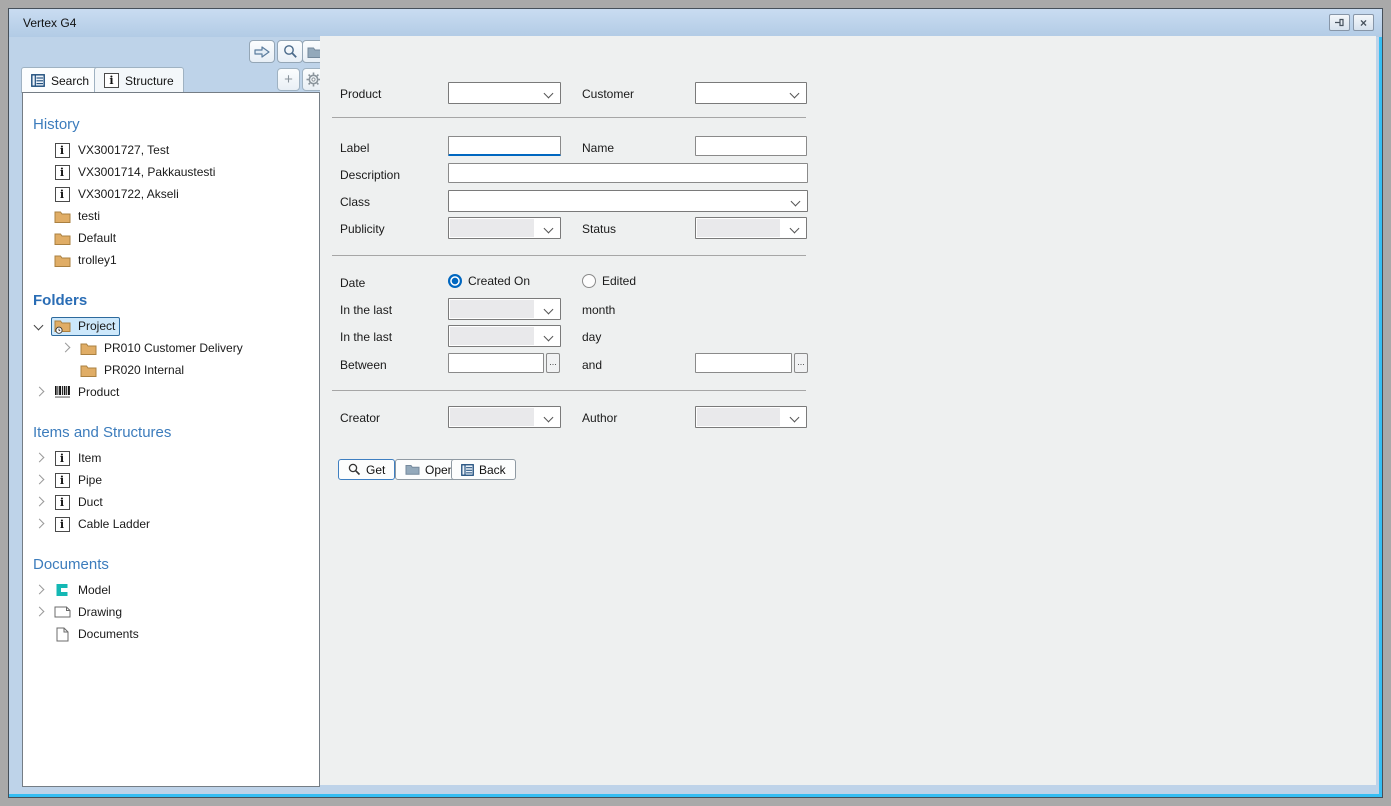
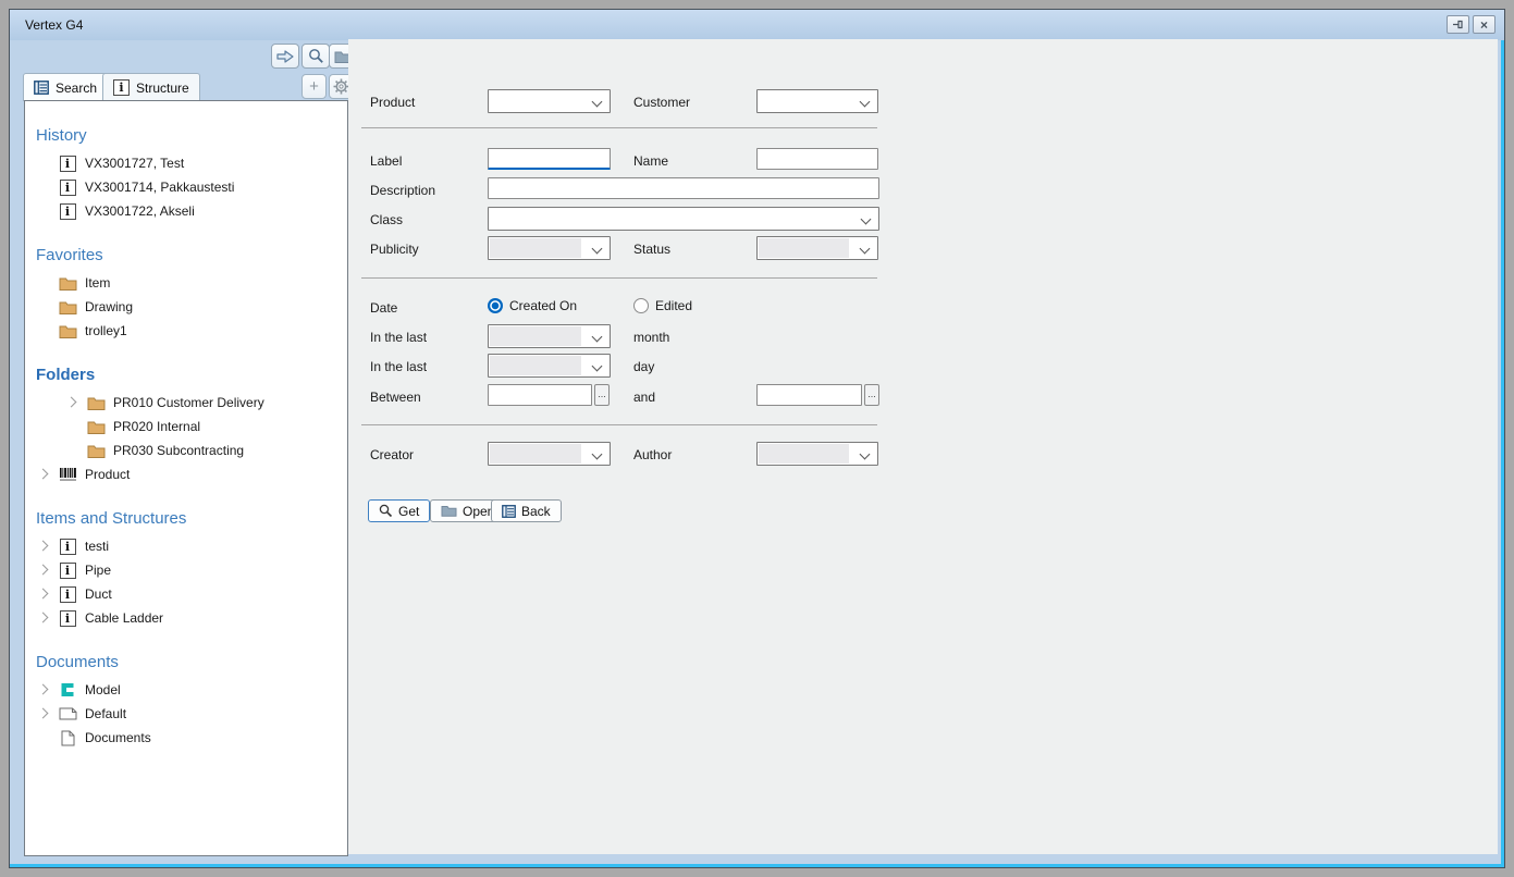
  Vertex G4
  ×
  Search
  i
  Structure
  +
  History
  i
  VX3001727, Test
  i
  VX3001714, Pakkaustesti
  i
  VX3001722, Akseli
+ Favorites
- testi
+ Item
- Default
+ Drawing
  trolley1
  Folders
- Project
  PR010 Customer Delivery
  PR020 Internal
+ PR030 Subcontracting
  Product
  Items and Structures
  i
- Item
+ testi
  i
  Pipe
  i
  Duct
  i
  Cable Ladder
  Documents
  Model
- Drawing
+ Default
  Documents
  Product
  Customer
  Label
  Name
  Description
  Class
  Publicity
  Status
  Date
  Created On
  Edited
  In the last
  month
  In the last
  day
  Between
  ...
  and
  ...
  Creator
  Author
  Get
  Ope
  Back
